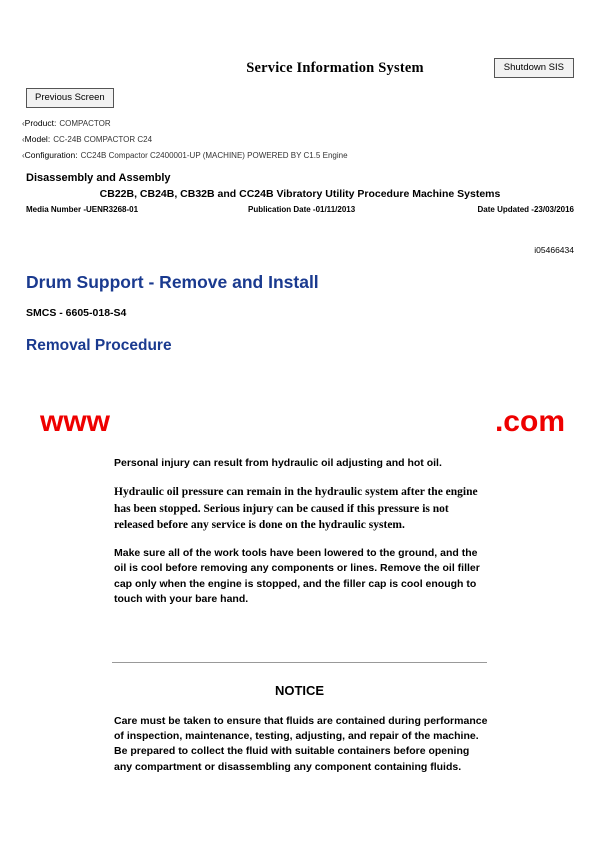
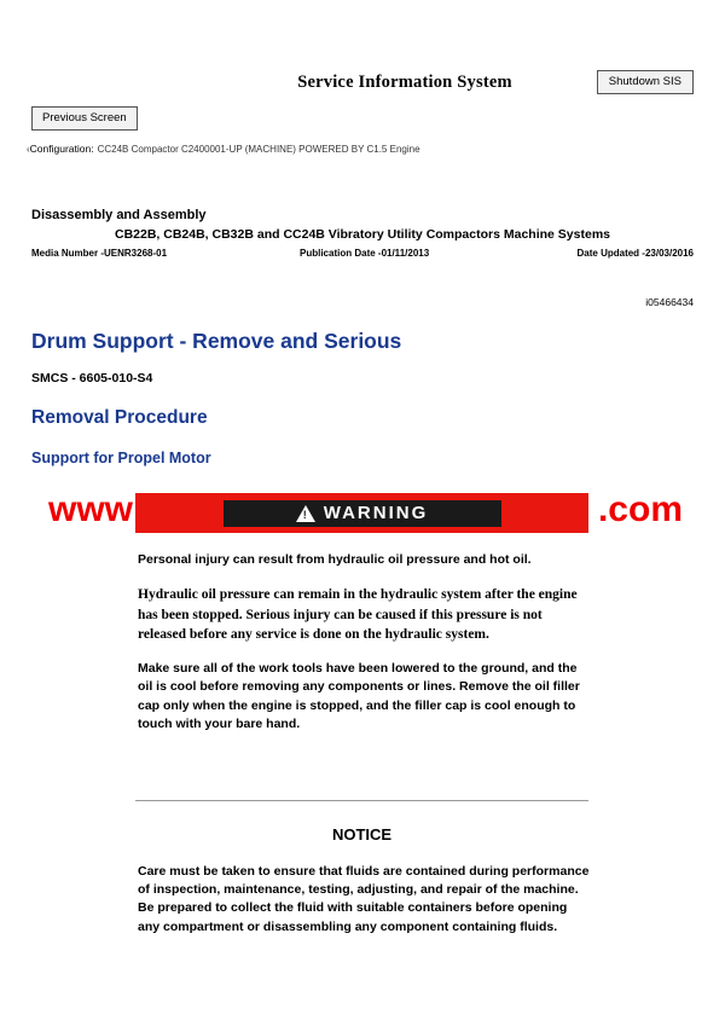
  Service Information System
  Shutdown SIS
  Previous Screen
- ‹Product: COMPACTOR
- ‹Model: CC-24B COMPACTOR C24
  ‹Configuration: CC24B Compactor C2400001-UP (MACHINE) POWERED BY C1.5 Engine
  Disassembly and Assembly
- CB22B, CB24B, CB32B and CC24B Vibratory Utility Procedure Machine Systems
+ CB22B, CB24B, CB32B and CC24B Vibratory Utility Compactors Machine Systems
  Media Number -UENR3268-01
  Publication Date -01/11/2013
  Date Updated -23/03/2016
  i05466434
- Drum Support - Remove and Install
+ Drum Support - Remove and Serious
- SMCS - 6605-018-S4
+ SMCS - 6605-010-S4
  Removal Procedure
+ Support for Propel Motor
  www
  .com
+ WARNING
- Personal injury can result from hydraulic oil adjusting and hot oil.
+ Personal injury can result from hydraulic oil pressure and hot oil.
  Hydraulic oil pressure can remain in the hydraulic system after the engine has been stopped. Serious injury can be caused if this pressure is not released before any service is done on the hydraulic system.
  Make sure all of the work tools have been lowered to the ground, and the oil is cool before removing any components or lines. Remove the oil filler cap only when the engine is stopped, and the filler cap is cool enough to touch with your bare hand.
  NOTICE
  Care must be taken to ensure that fluids are contained during performance of inspection, maintenance, testing, adjusting, and repair of the machine. Be prepared to collect the fluid with suitable containers before opening any compartment or disassembling any component containing fluids.
